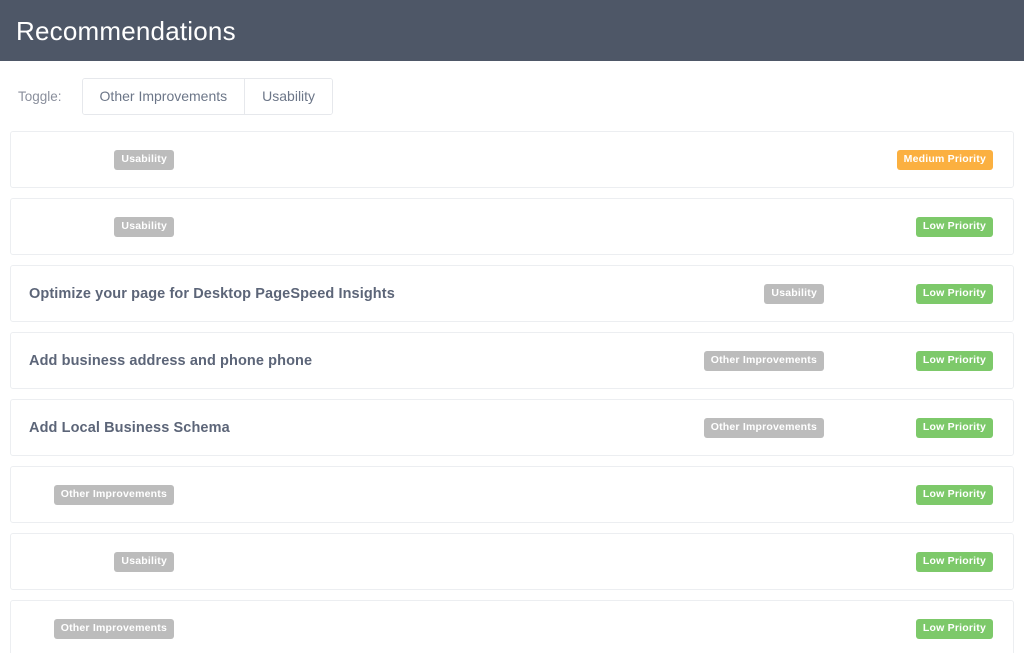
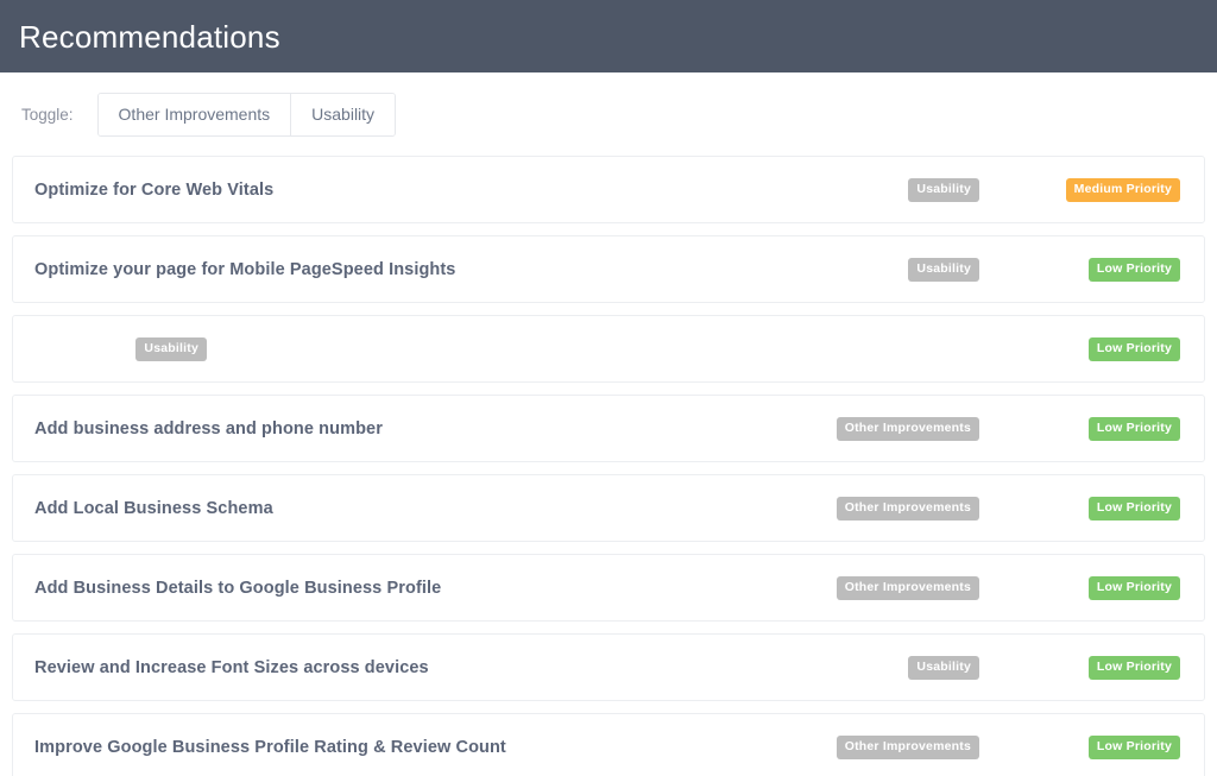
  Recommendations
  Toggle:
  Other Improvements
  Usability
+ Optimize for Core Web Vitals
  Usability
  Medium Priority
+ Optimize your page for Mobile PageSpeed Insights
  Usability
  Low Priority
- Optimize your page for Desktop PageSpeed Insights
  Usability
  Low Priority
- Add business address and phone phone
+ Add business address and phone number
  Other Improvements
  Low Priority
  Add Local Business Schema
  Other Improvements
  Low Priority
+ Add Business Details to Google Business Profile
  Other Improvements
  Low Priority
+ Review and Increase Font Sizes across devices
  Usability
  Low Priority
+ Improve Google Business Profile Rating & Review Count
  Other Improvements
  Low Priority
